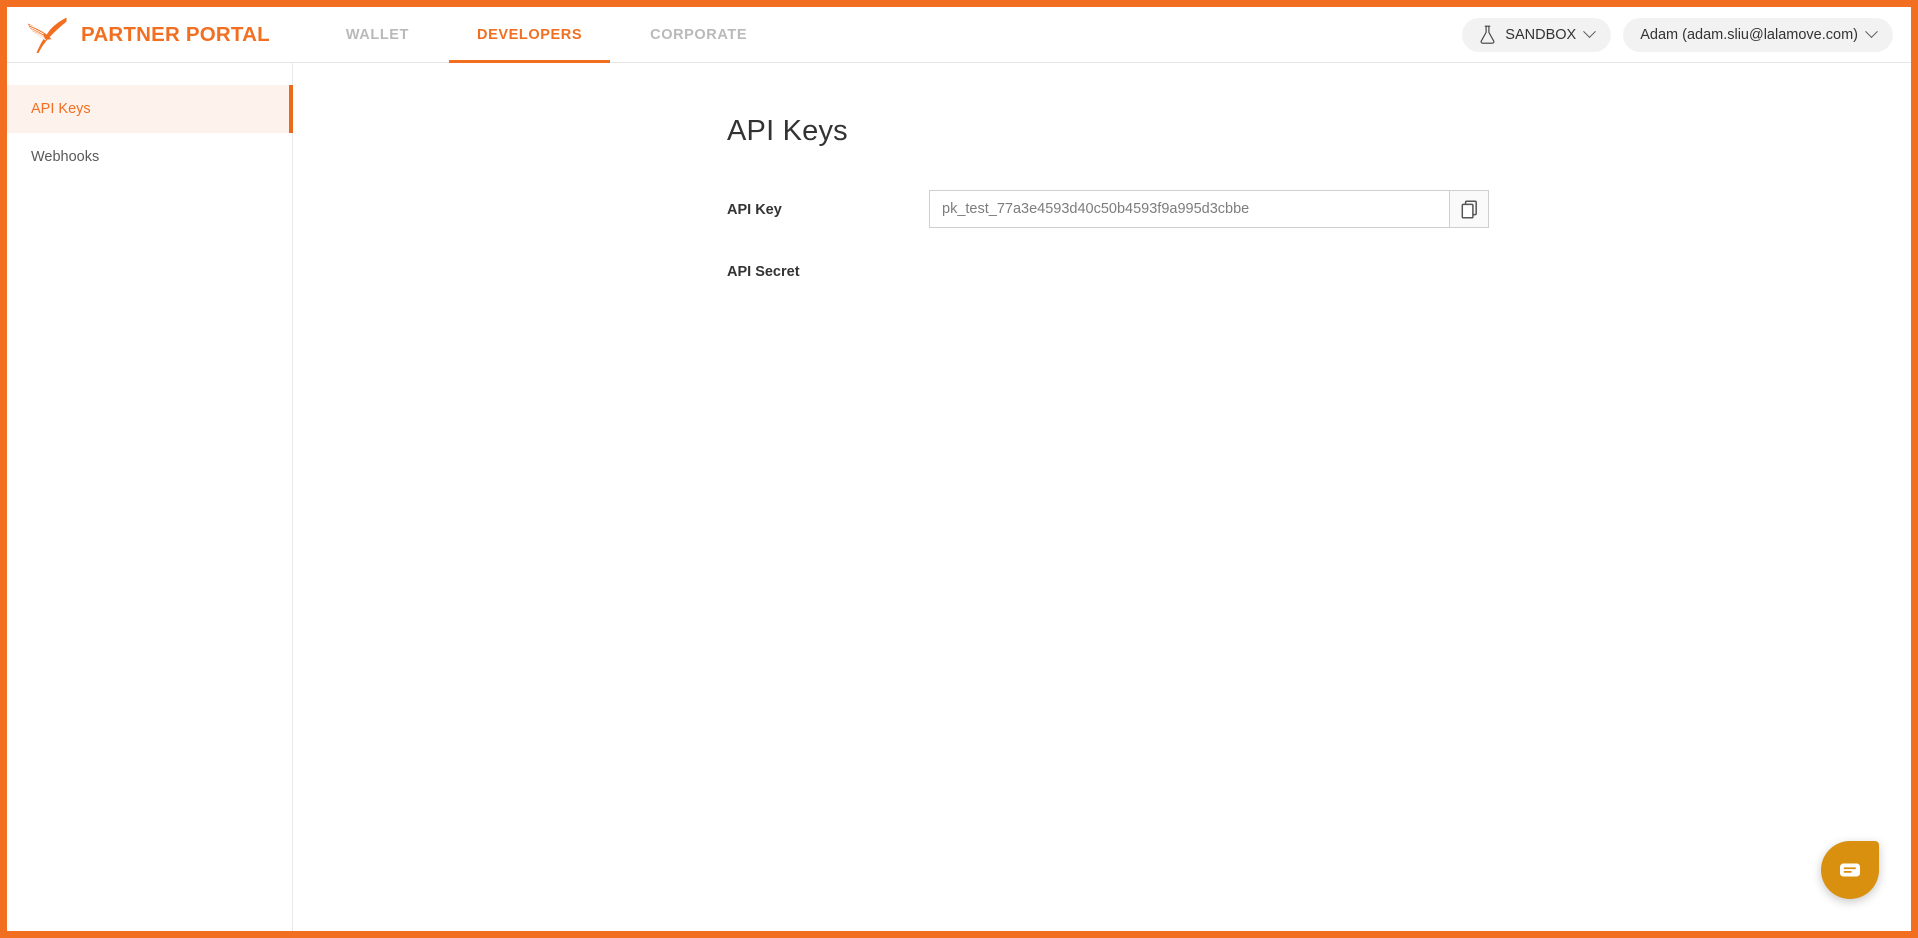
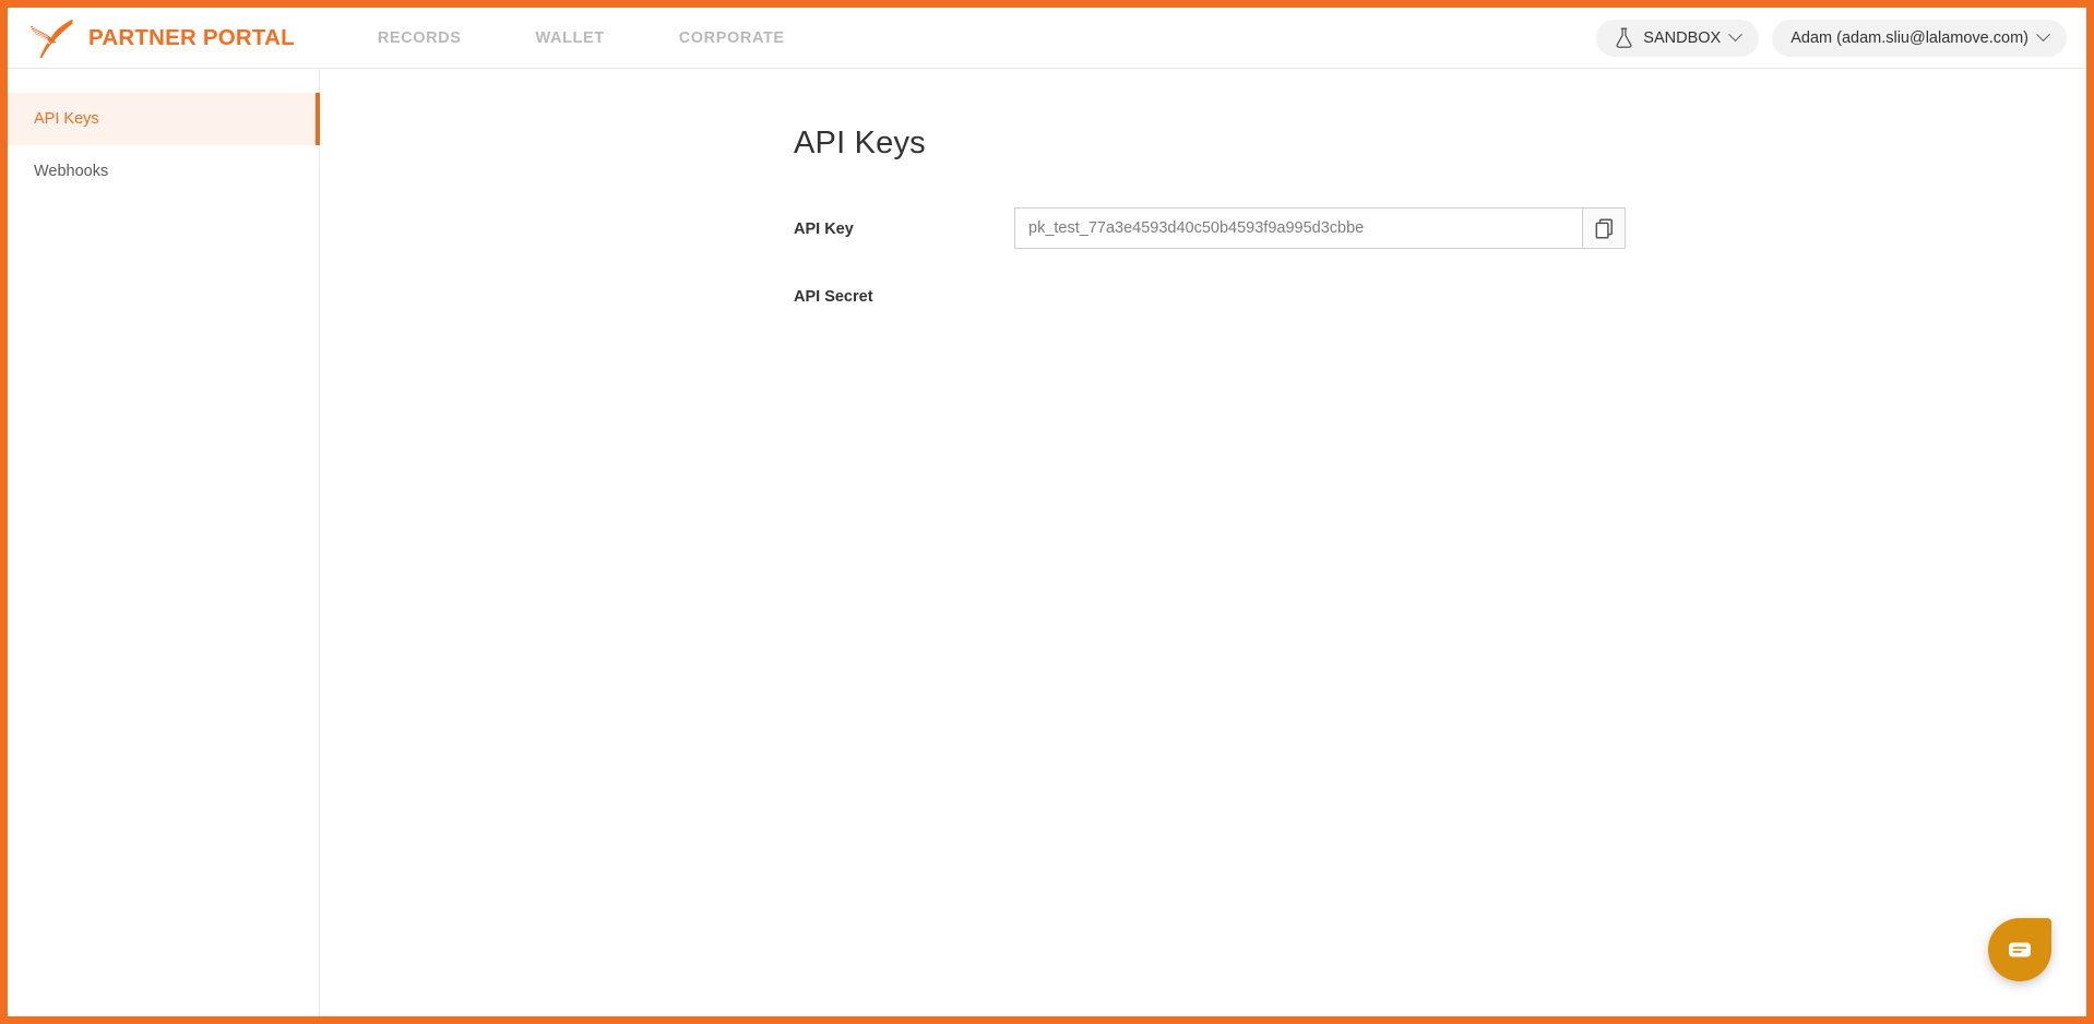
  PARTNER PORTAL
+ RECORDS
  WALLET
- DEVELOPERS
  CORPORATE
  SANDBOX
  Adam (adam.sliu@lalamove.com)
  API Keys
  Webhooks
  API Keys
  API Key
  pk_test_77a3e4593d40c50b4593f9a995d3cbbe
  API Secret
